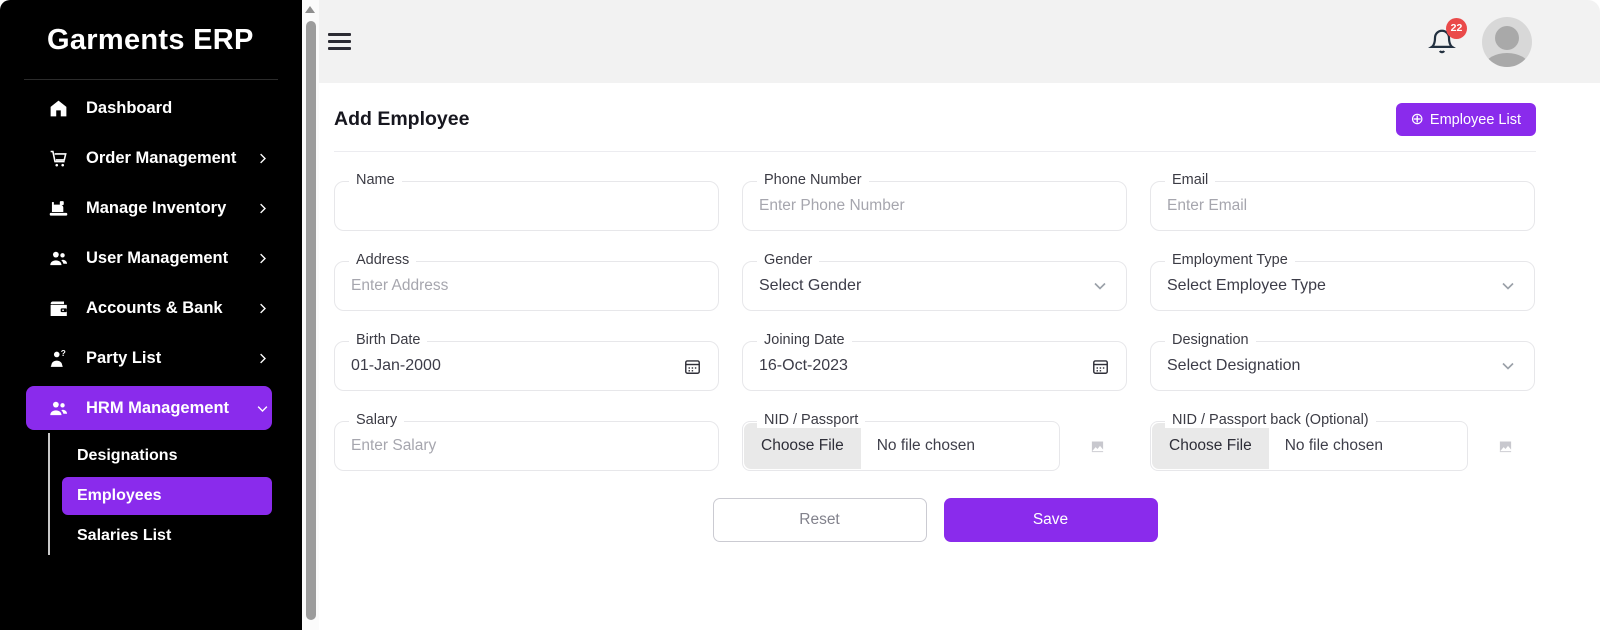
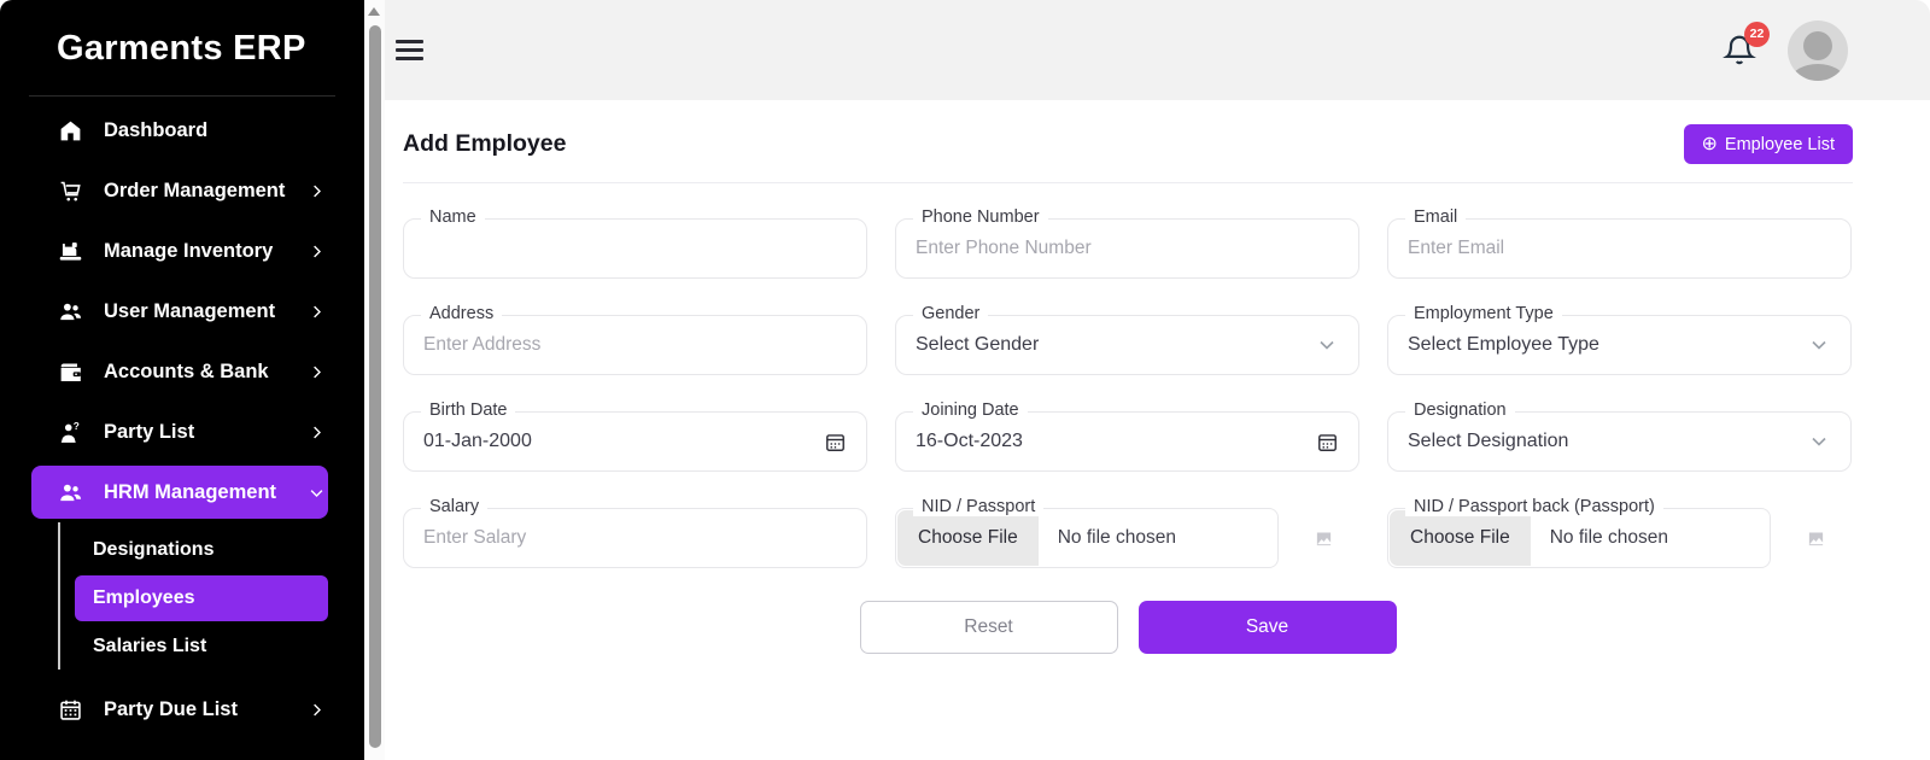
  Garments ERP
  Dashboard
  Order Management
  Manage Inventory
  User Management
  Accounts & Bank
  ?
  Party List
  HRM Management
  Designations
  Employees
  Salaries List
+ Party Due List
  22
  Add Employee
  ⊕
  Employee List
  Name
  Phone Number
  Enter Phone Number
  Email
  Enter Email
  Address
  Enter Address
  Gender
  Select Gender
  Employment Type
  Select Employee Type
  Birth Date
  01-Jan-2000
  Joining Date
  16-Oct-2023
  Designation
  Select Designation
  Salary
  Enter Salary
  NID / Passport
  Choose File
  No file chosen
- NID / Passport back (Optional)
+ NID / Passport back (Passport)
  Choose File
  No file chosen
  Reset
  Save
